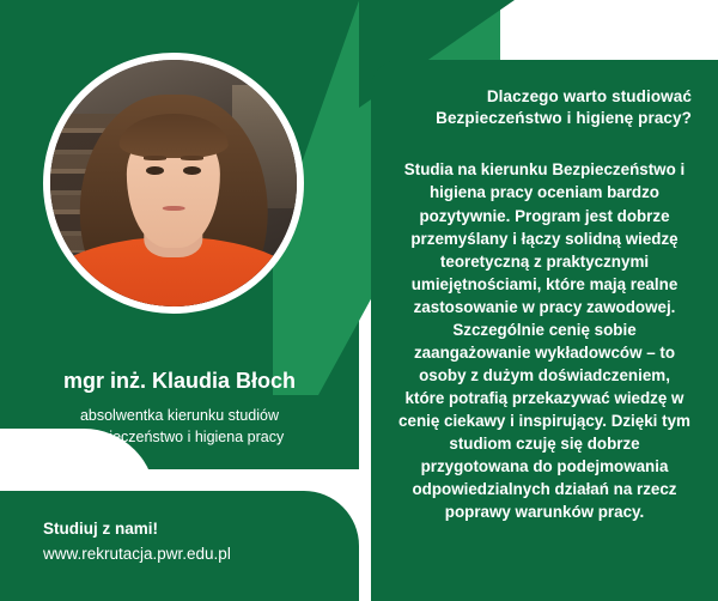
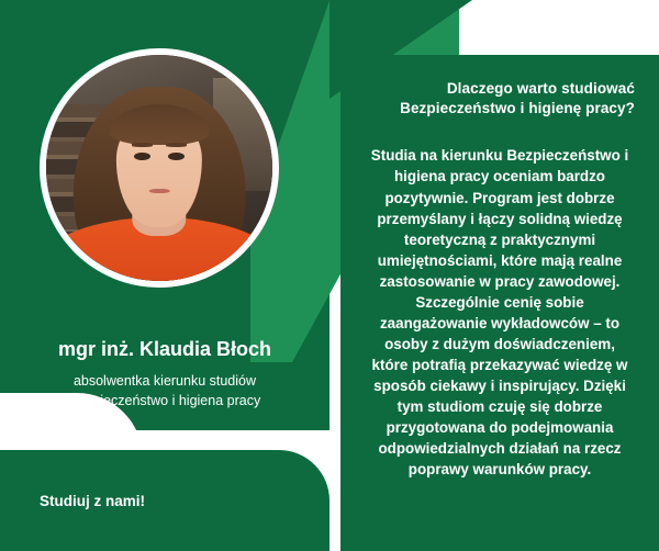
  mgr inż. Klaudia Błoch
  absolwentka kierunku studiów
  Bezpieczeństwo i higiena pracy
  Studiuj z nami!
- www.rekrutacja.pwr.edu.pl
  Dlaczego warto studiować
  Bezpieczeństwo i higienę pracy?
- Studia na kierunku Bezpieczeństwo i higiena pracy oceniam bardzo pozytywnie. Program jest dobrze przemyślany i łączy solidną wiedzę teoretyczną z praktycznymi umiejętnościami, które mają realne zastosowanie w pracy zawodowej. Szczególnie cenię sobie zaangażowanie wykładowców – to osoby z dużym doświadczeniem, które potrafią przekazywać wiedzę w cenię ciekawy i inspirujący. Dzięki tym studiom czuję się dobrze przygotowana do podejmowania odpowiedzialnych działań na rzecz poprawy warunków pracy.
+ Studia na kierunku Bezpieczeństwo i higiena pracy oceniam bardzo pozytywnie. Program jest dobrze przemyślany i łączy solidną wiedzę teoretyczną z praktycznymi umiejętnościami, które mają realne zastosowanie w pracy zawodowej. Szczególnie cenię sobie zaangażowanie wykładowców – to osoby z dużym doświadczeniem, które potrafią przekazywać wiedzę w sposób ciekawy i inspirujący. Dzięki tym studiom czuję się dobrze przygotowana do podejmowania odpowiedzialnych działań na rzecz poprawy warunków pracy.
